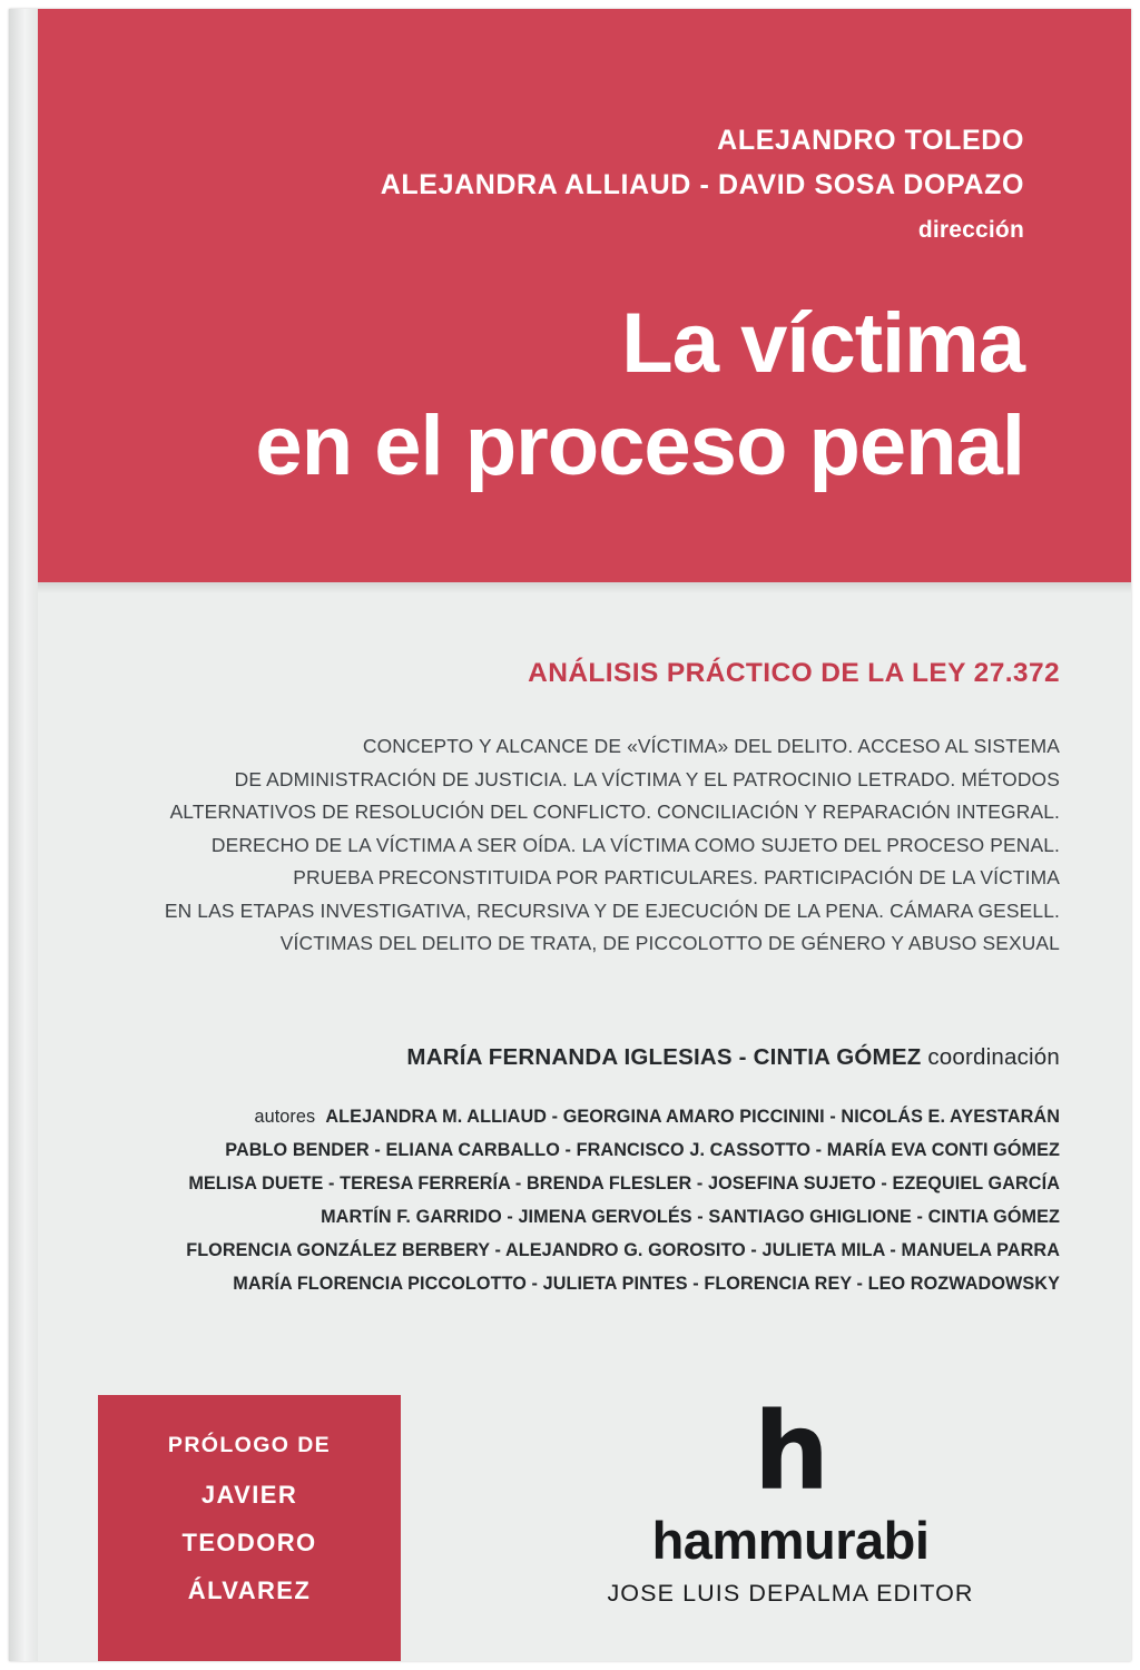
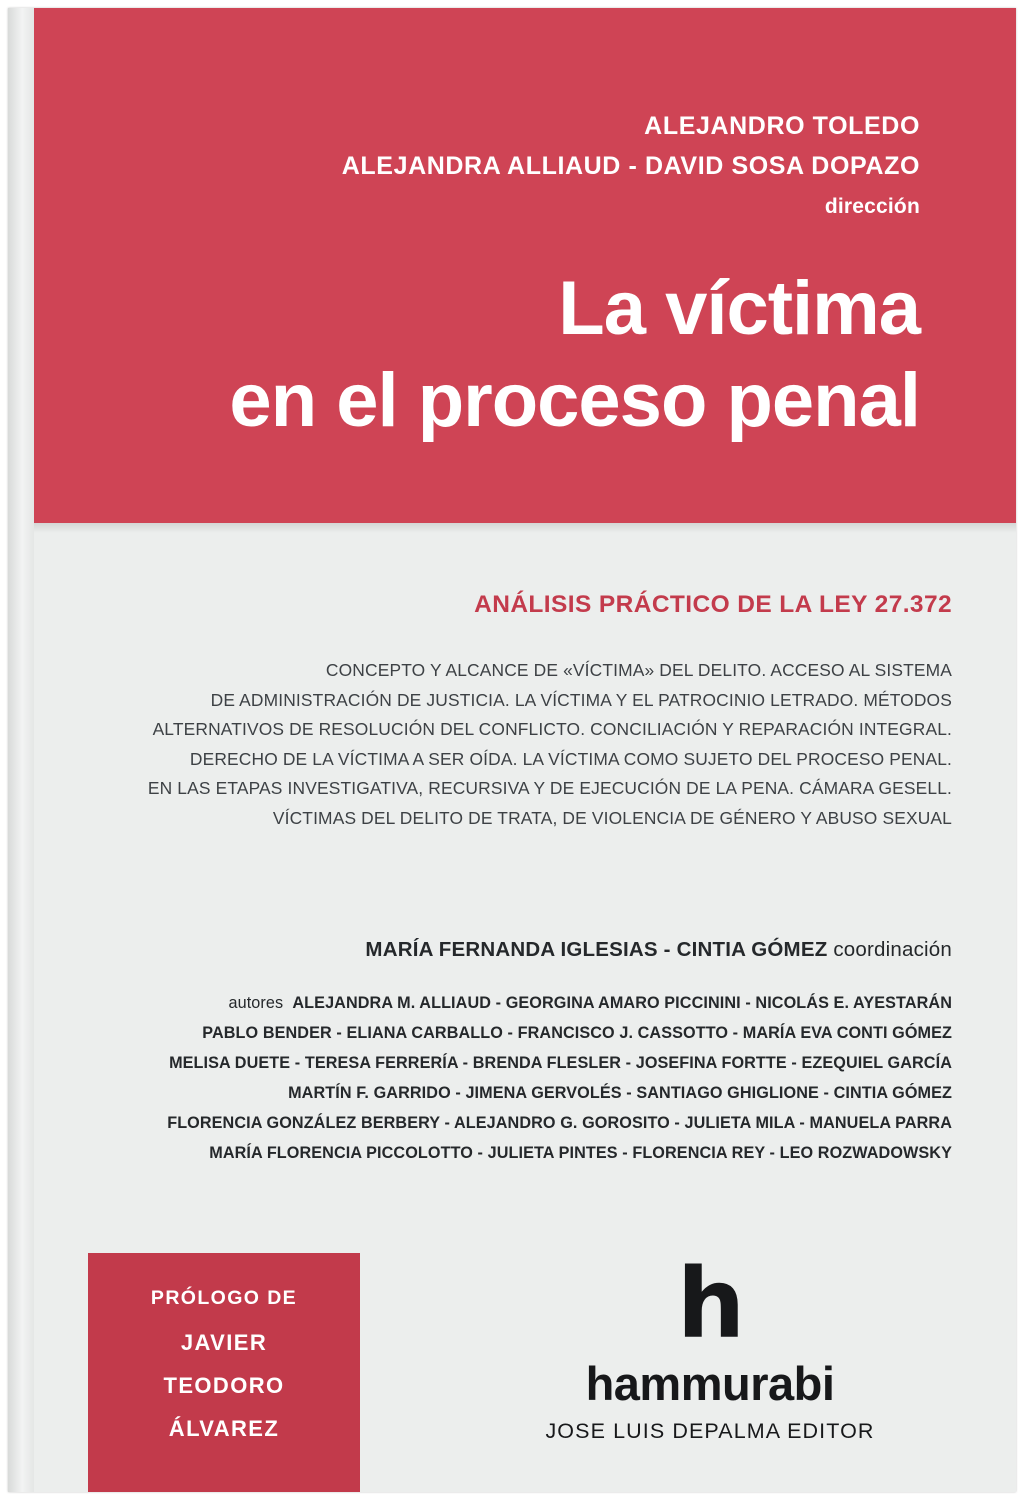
  ALEJANDRO TOLEDO
  ALEJANDRA ALLIAUD - DAVID SOSA DOPAZO
  dirección
  La víctima
  en el proceso penal
  ANÁLISIS PRÁCTICO DE LA LEY 27.372
  CONCEPTO Y ALCANCE DE «VÍCTIMA» DEL DELITO. ACCESO AL SISTEMA
  DE ADMINISTRACIÓN DE JUSTICIA. LA VÍCTIMA Y EL PATROCINIO LETRADO. MÉTODOS
  ALTERNATIVOS DE RESOLUCIÓN DEL CONFLICTO. CONCILIACIÓN Y REPARACIÓN INTEGRAL.
  DERECHO DE LA VÍCTIMA A SER OÍDA. LA VÍCTIMA COMO SUJETO DEL PROCESO PENAL.
- PRUEBA PRECONSTITUIDA POR PARTICULARES. PARTICIPACIÓN DE LA VÍCTIMA
  EN LAS ETAPAS INVESTIGATIVA, RECURSIVA Y DE EJECUCIÓN DE LA PENA. CÁMARA GESELL.
- VÍCTIMAS DEL DELITO DE TRATA, DE PICCOLOTTO DE GÉNERO Y ABUSO SEXUAL
+ VÍCTIMAS DEL DELITO DE TRATA, DE VIOLENCIA DE GÉNERO Y ABUSO SEXUAL
  MARÍA FERNANDA IGLESIAS - CINTIA GÓMEZ coordinación
  autores ALEJANDRA M. ALLIAUD - GEORGINA AMARO PICCININI - NICOLÁS E. AYESTARÁN
  PABLO BENDER - ELIANA CARBALLO - FRANCISCO J. CASSOTTO - MARÍA EVA CONTI GÓMEZ
- MELISA DUETE - TERESA FERRERÍA - BRENDA FLESLER - JOSEFINA SUJETO - EZEQUIEL GARCÍA
+ MELISA DUETE - TERESA FERRERÍA - BRENDA FLESLER - JOSEFINA FORTTE - EZEQUIEL GARCÍA
  MARTÍN F. GARRIDO - JIMENA GERVOLÉS - SANTIAGO GHIGLIONE - CINTIA GÓMEZ
  FLORENCIA GONZÁLEZ BERBERY - ALEJANDRO G. GOROSITO - JULIETA MILA - MANUELA PARRA
  MARÍA FLORENCIA PICCOLOTTO - JULIETA PINTES - FLORENCIA REY - LEO ROZWADOWSKY
  PRÓLOGO DE
  JAVIER
  TEODORO
  ÁLVAREZ
  h
  hammurabi
  JOSE LUIS DEPALMA EDITOR
